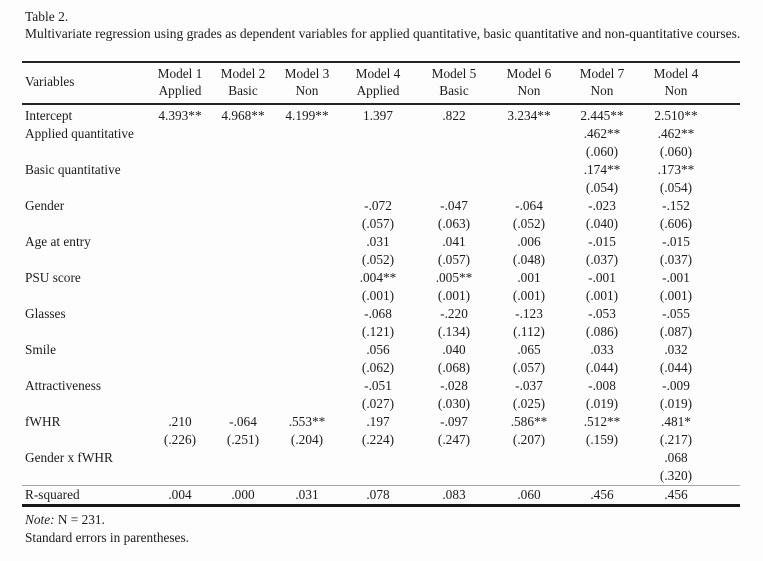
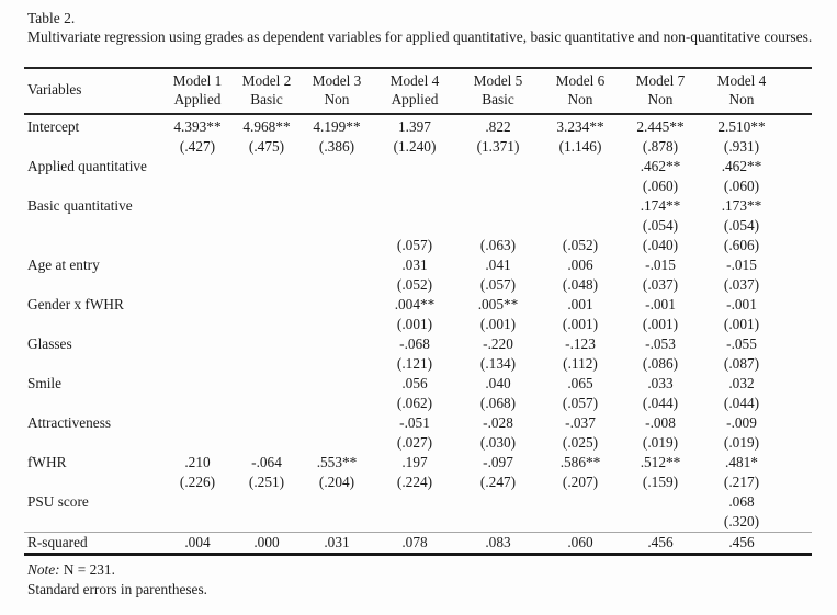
  Table 2.
  Multivariate regression using grades as dependent variables for applied quantitative, basic quantitative and non-quantitative courses.
  Variables	Model 1 Applied	Model 2 Basic	Model 3 Non	Model 4 Applied	Model 5 Basic	Model 6 Non	Model 7 Non	Model 4 Non
  Intercept	4.393**	4.968**	4.199**	1.397	.822	3.234**	2.445**	2.510**
+ 	(.427)	(.475)	(.386)	(1.240)	(1.371)	(1.146)	(.878)	(.931)
  Applied quantitative							.462**	.462**
  							(.060)	(.060)
  Basic quantitative							.174**	.173**
  							(.054)	(.054)
- Gender				-.072	-.047	-.064	-.023	-.152
  				(.057)	(.063)	(.052)	(.040)	(.606)
  Age at entry				.031	.041	.006	-.015	-.015
  				(.052)	(.057)	(.048)	(.037)	(.037)
- PSU score				.004**	.005**	.001	-.001	-.001
+ Gender x fWHR				.004**	.005**	.001	-.001	-.001
  				(.001)	(.001)	(.001)	(.001)	(.001)
  Glasses				-.068	-.220	-.123	-.053	-.055
  				(.121)	(.134)	(.112)	(.086)	(.087)
  Smile				.056	.040	.065	.033	.032
  				(.062)	(.068)	(.057)	(.044)	(.044)
  Attractiveness				-.051	-.028	-.037	-.008	-.009
  				(.027)	(.030)	(.025)	(.019)	(.019)
  fWHR	.210	-.064	.553**	.197	-.097	.586**	.512**	.481*
  	(.226)	(.251)	(.204)	(.224)	(.247)	(.207)	(.159)	(.217)
- Gender x fWHR								.068
+ PSU score								.068
  								(.320)
  R-squared	.004	.000	.031	.078	.083	.060	.456	.456
  Note: N = 231.
  Standard errors in parentheses.
